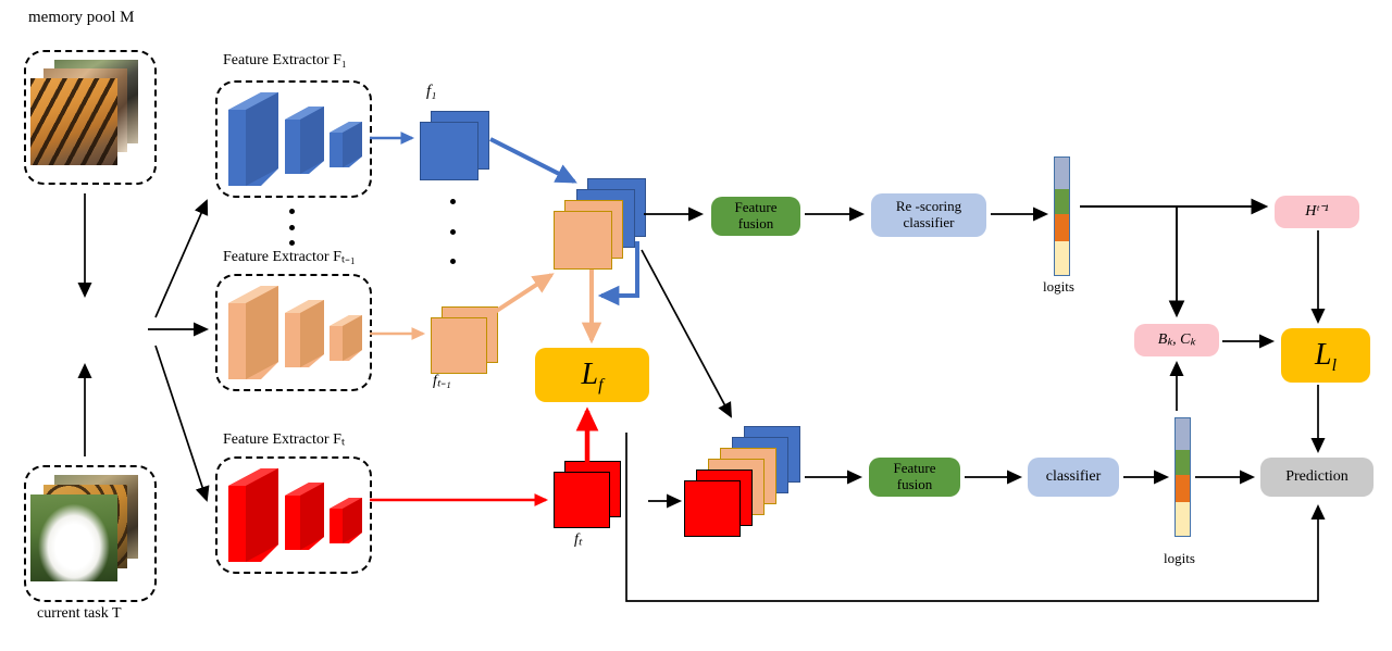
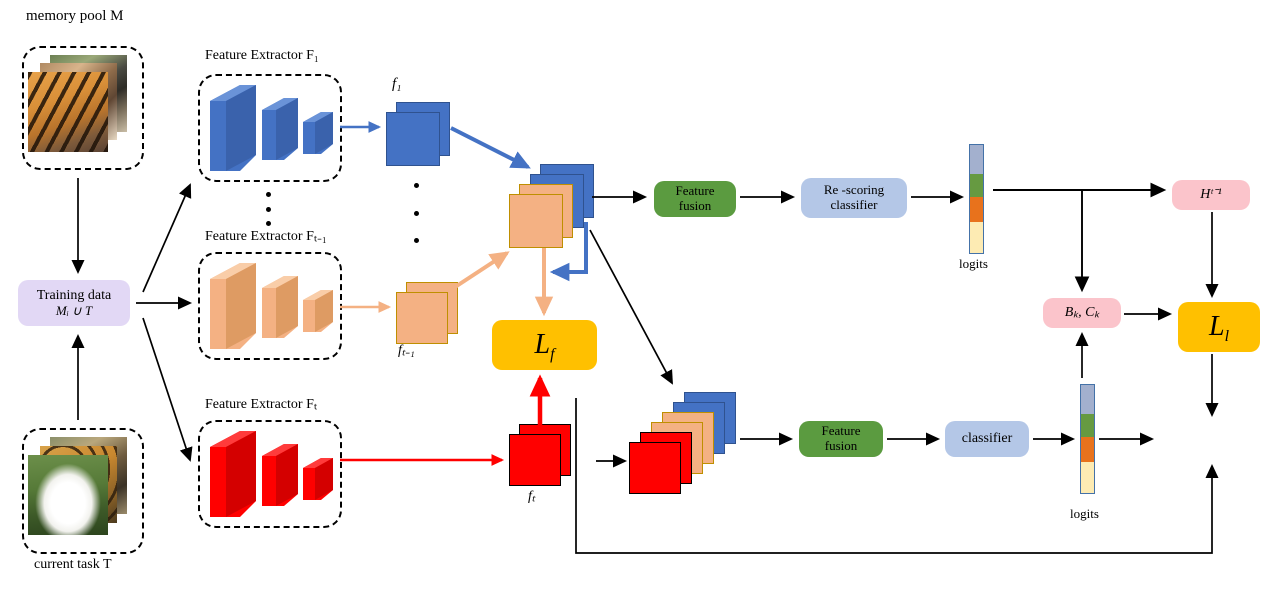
  memory pool M
+ Training data
+ Mᵢ ∪ T
  current task T
  Feature Extractor F₁
  Feature Extractor Fₜ₋₁
  Feature Extractor Fₜ
  f₁
  fₜ₋₁
  fₜ
  L
  f
  Feature
  fusion
  Re -scoring
  classifier
  logits
  Hᵗ⁻¹
  Bₖ, Cₖ
  L
  l
  Feature
  fusion
  classifier
  logits
- Prediction
